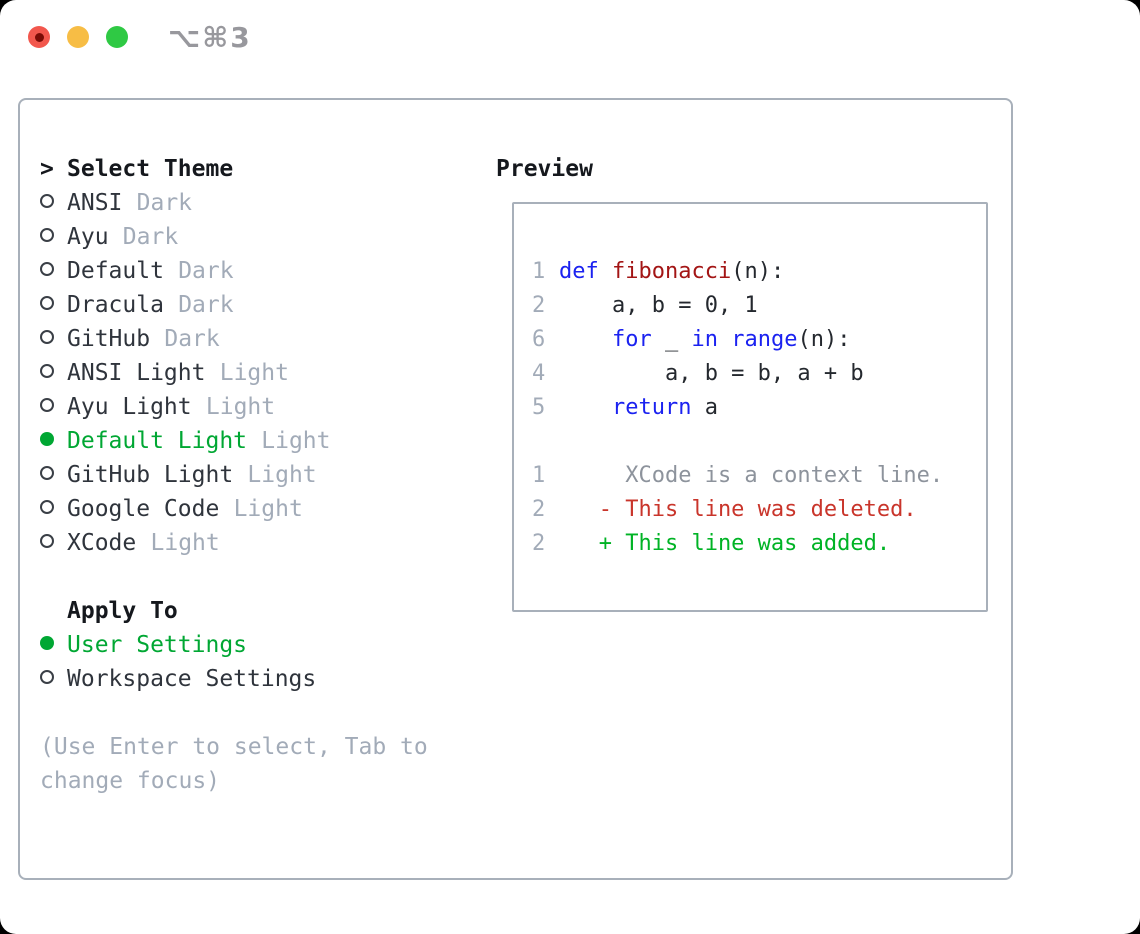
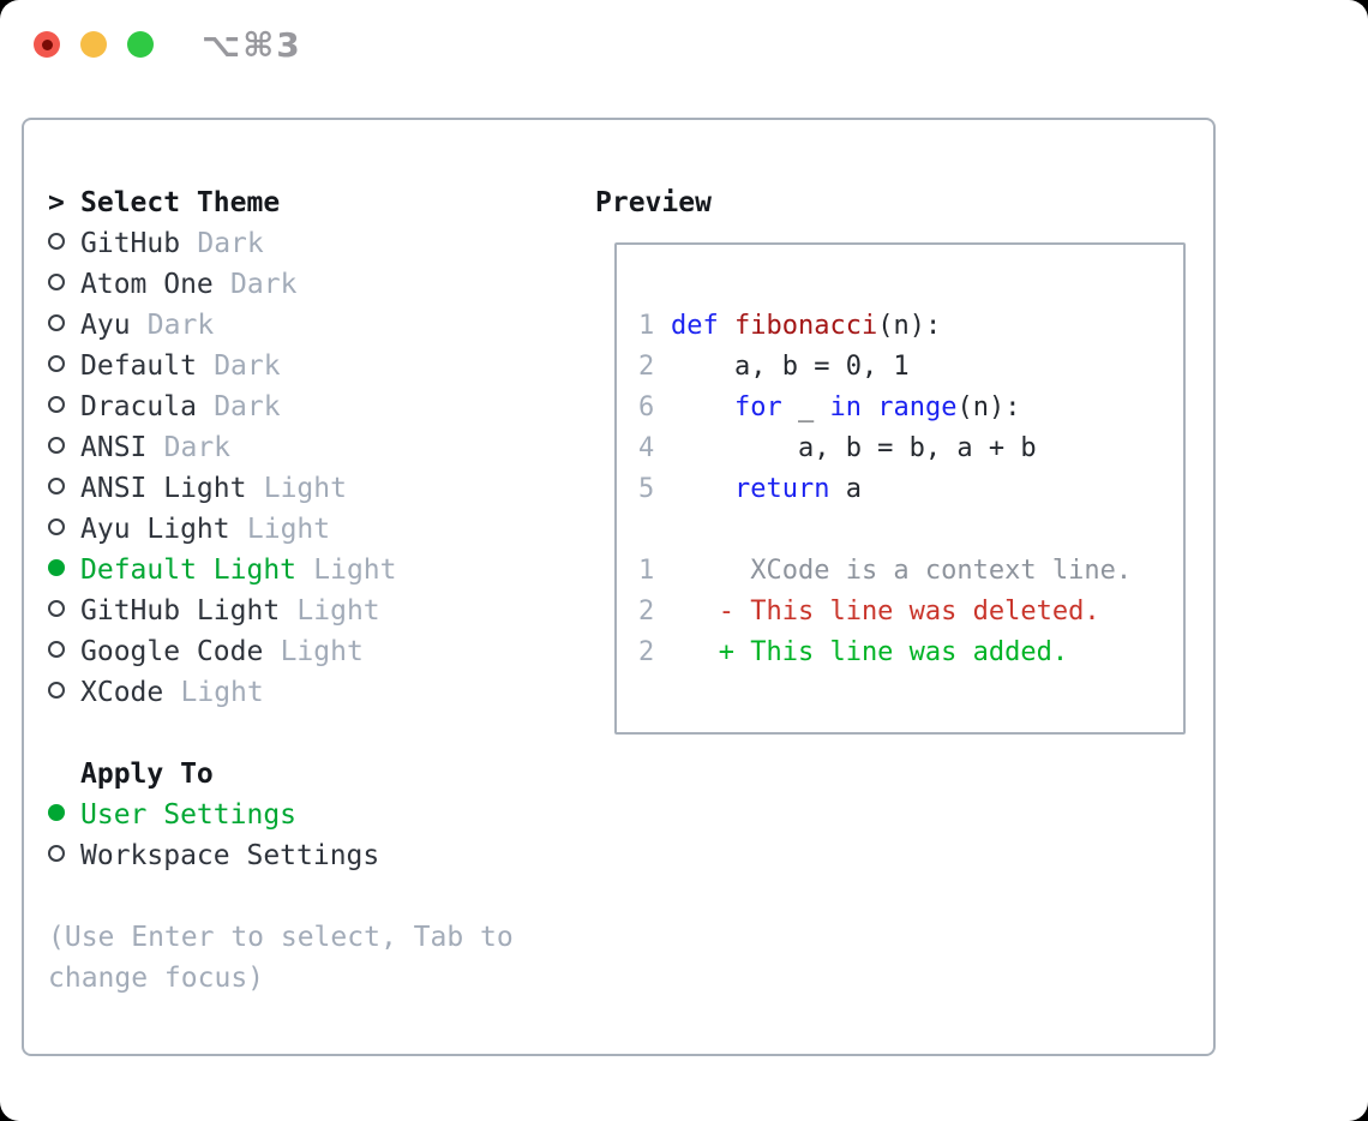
  ⌥⌘3
  > Select Theme
- ANSI Dark
+ GitHub Dark
+ Atom One Dark
  Ayu Dark
  Default Dark
  Dracula Dark
- GitHub Dark
+ ANSI Dark
  ANSI Light Light
  Ayu Light Light
  Default Light Light
  GitHub Light Light
  Google Code Light
  XCode Light
  Apply To
  User Settings
  Workspace Settings
  (Use Enter to select, Tab to
  change focus)
  Preview
  1 def fibonacci(n):
  2 a, b = 0, 1
  6 for _ in range(n):
  4 a, b = b, a + b
  5 return a
  1 XCode is a context line.
  2 - This line was deleted.
  2 + This line was added.
